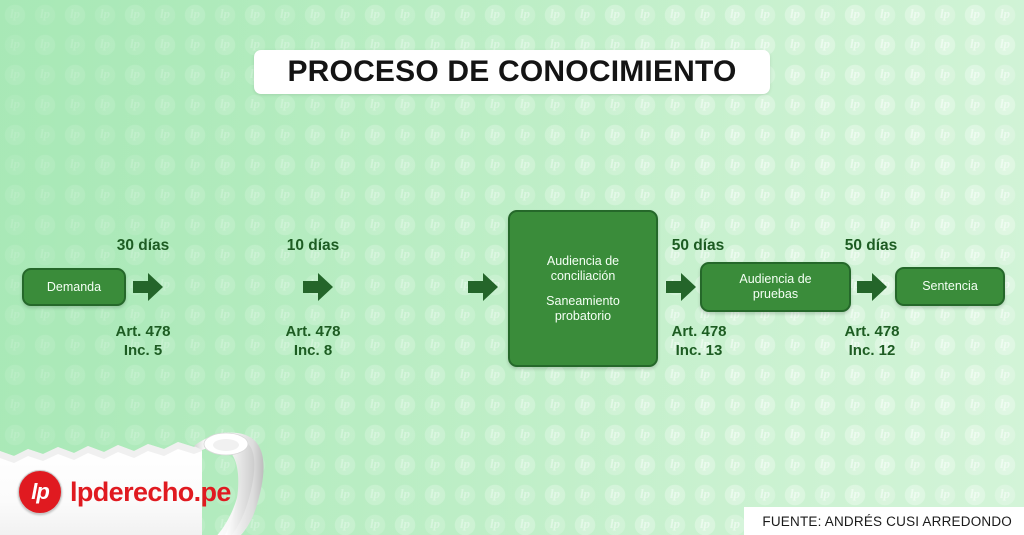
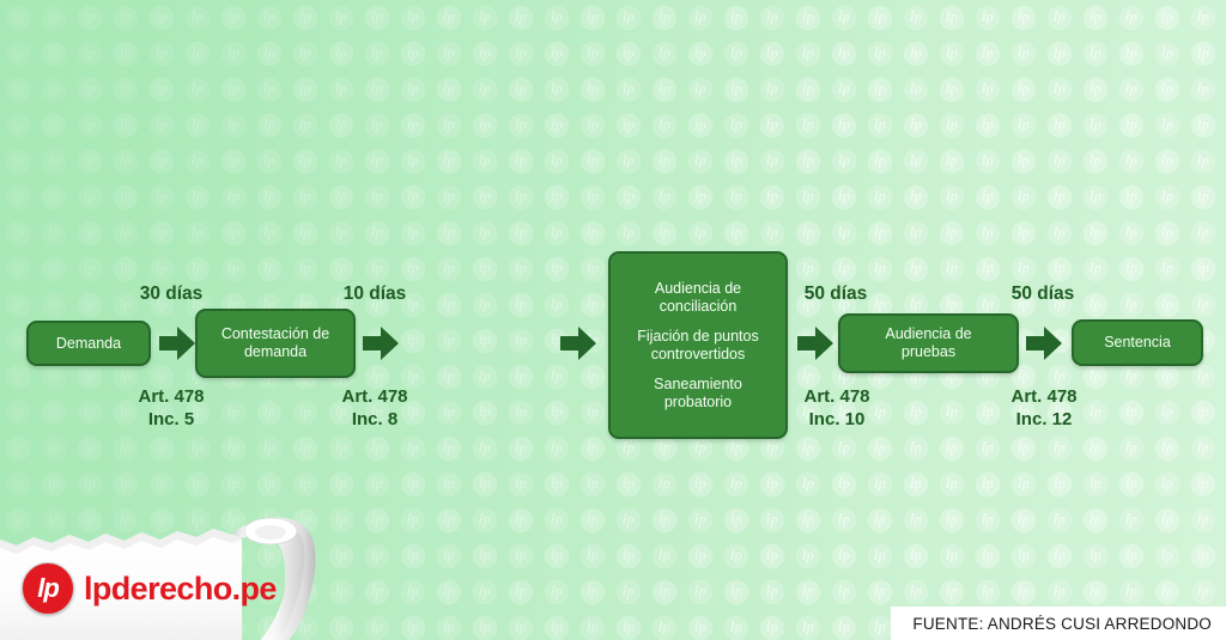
- PROCESO DE CONOCIMIENTO
  Demanda
  30 días
  Art. 478
  Inc. 5
+ Contestación de
+ demanda
  10 días
  Art. 478
  Inc. 8
  Audiencia de
  conciliación
+ Fijación de puntos
+ controvertidos
  Saneamiento
  probatorio
  50 días
  Art. 478
- Inc. 13
+ Inc. 10
  Audiencia de
  pruebas
  50 días
  Art. 478
  Inc. 12
  Sentencia
  lp
  lpderecho.pe
  FUENTE: ANDRÉS CUSI ARREDONDO
